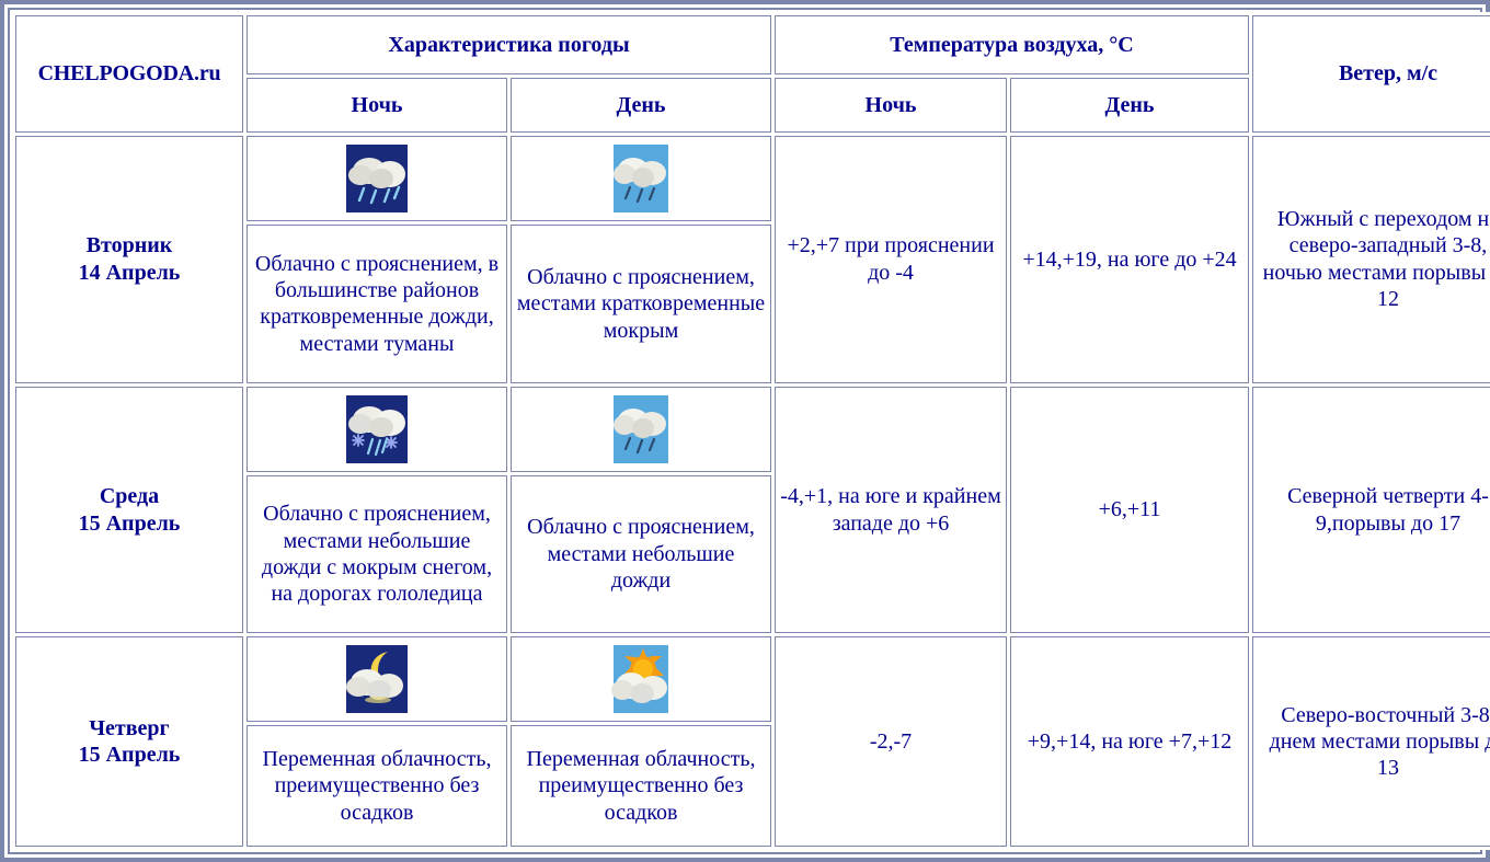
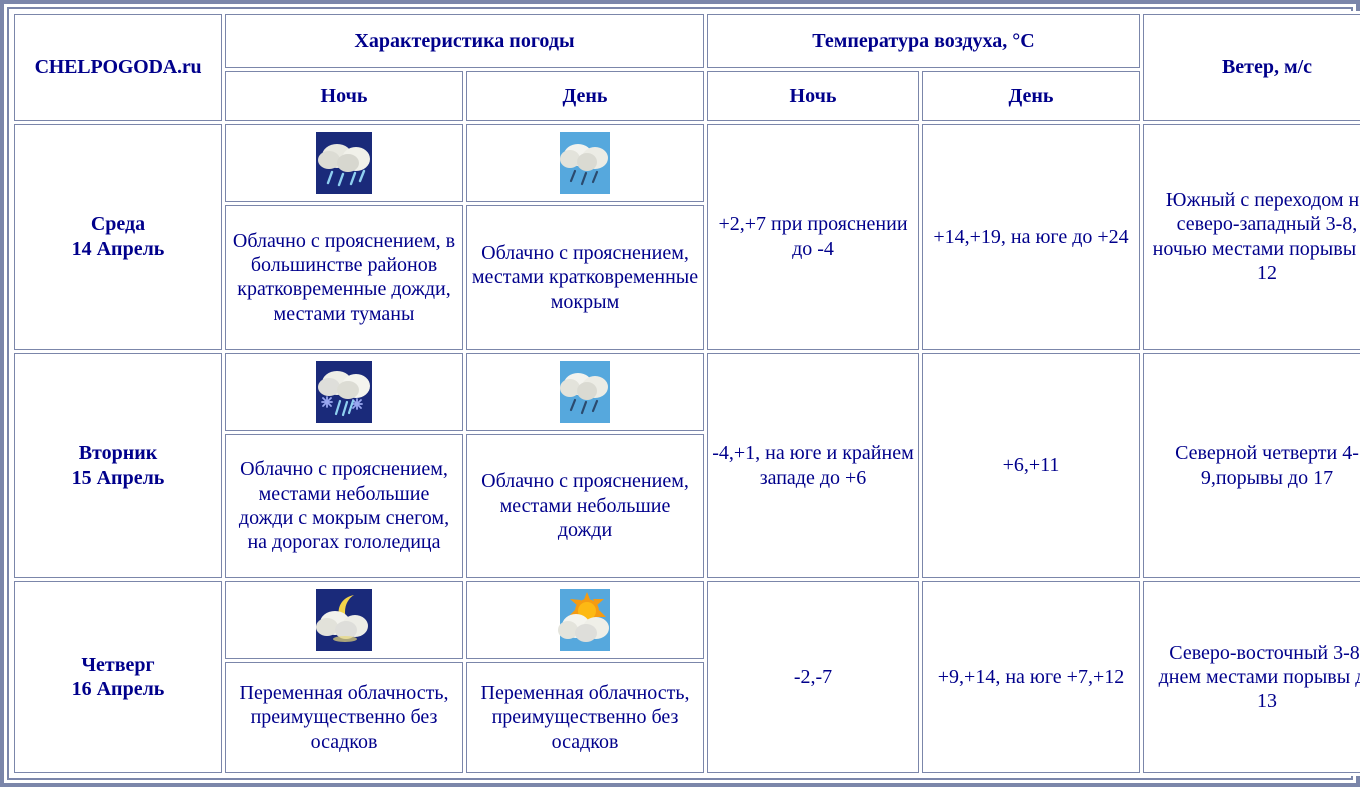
  CHELPOGODA.ru	Характеристика погоды	Температура воздуха, °C	Ветер, м/с
  Ночь	День	Ночь	День
- Вторник 14 Апрель			+2,+7 при прояснении до -4	+14,+19, на юге до +24	Южный с переходом н северо-западный 3-8, ночью местами порывы 12
+ Среда 14 Апрель			+2,+7 при прояснении до -4	+14,+19, на юге до +24	Южный с переходом н северо-западный 3-8, ночью местами порывы 12
  Облачно с прояснением, в большинстве районов кратковременные дожди, местами туманы	Облачно с прояснением, местами кратковременные мокрым
- Среда 15 Апрель			-4,+1, на юге и крайнем западе до +6	+6,+11	Северной четверти 4-9,порывы до 17
+ Вторник 15 Апрель			-4,+1, на юге и крайнем западе до +6	+6,+11	Северной четверти 4-9,порывы до 17
  Облачно с прояснением, местами небольшие дожди с мокрым снегом, на дорогах гололедица	Облачно с прояснением, местами небольшие дожди
- Четверг 15 Апрель			-2,-7	+9,+14, на юге +7,+12	Северо-восточный 3-8 днем местами порывы 13
+ Четверг 16 Апрель			-2,-7	+9,+14, на юге +7,+12	Северо-восточный 3-8 днем местами порывы 13
  Переменная облачность, преимущественно без осадков	Переменная облачность, преимущественно без осадков
